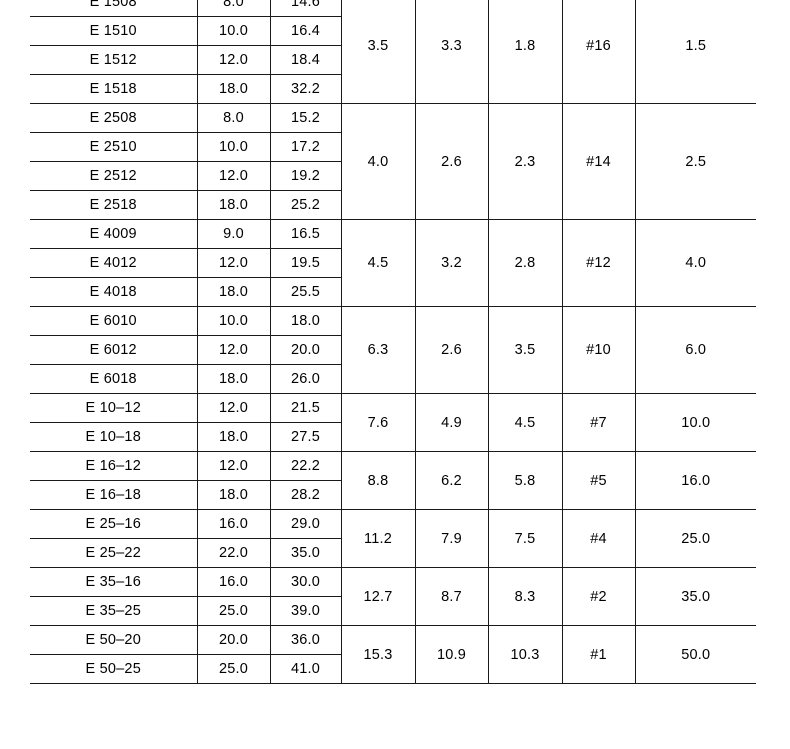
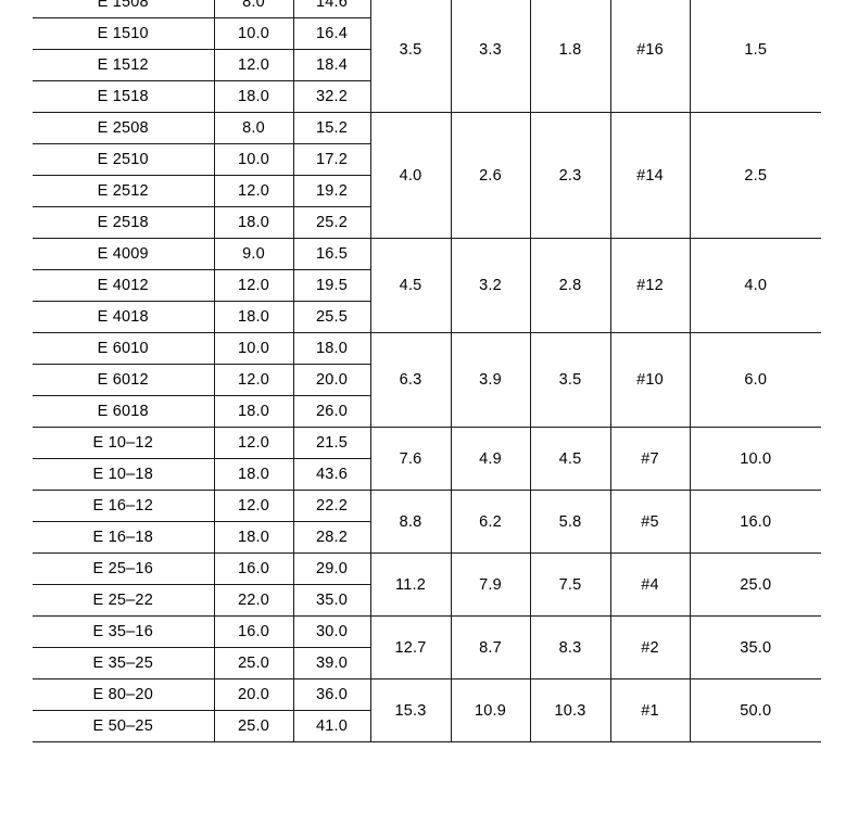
  E 1508	8.0	14.6	3.5	3.3	1.8	#16	1.5
  E 1510	10.0	16.4
  E 1512	12.0	18.4
  E 1518	18.0	32.2
  E 2508	8.0	15.2	4.0	2.6	2.3	#14	2.5
  E 2510	10.0	17.2
  E 2512	12.0	19.2
  E 2518	18.0	25.2
  E 4009	9.0	16.5	4.5	3.2	2.8	#12	4.0
  E 4012	12.0	19.5
  E 4018	18.0	25.5
- E 6010	10.0	18.0	6.3	2.6	3.5	#10	6.0
+ E 6010	10.0	18.0	6.3	3.9	3.5	#10	6.0
  E 6012	12.0	20.0
  E 6018	18.0	26.0
  E 10–12	12.0	21.5	7.6	4.9	4.5	#7	10.0
- E 10–18	18.0	27.5
+ E 10–18	18.0	43.6
  E 16–12	12.0	22.2	8.8	6.2	5.8	#5	16.0
  E 16–18	18.0	28.2
  E 25–16	16.0	29.0	11.2	7.9	7.5	#4	25.0
  E 25–22	22.0	35.0
  E 35–16	16.0	30.0	12.7	8.7	8.3	#2	35.0
  E 35–25	25.0	39.0
- E 50–20	20.0	36.0	15.3	10.9	10.3	#1	50.0
+ E 80–20	20.0	36.0	15.3	10.9	10.3	#1	50.0
  E 50–25	25.0	41.0
